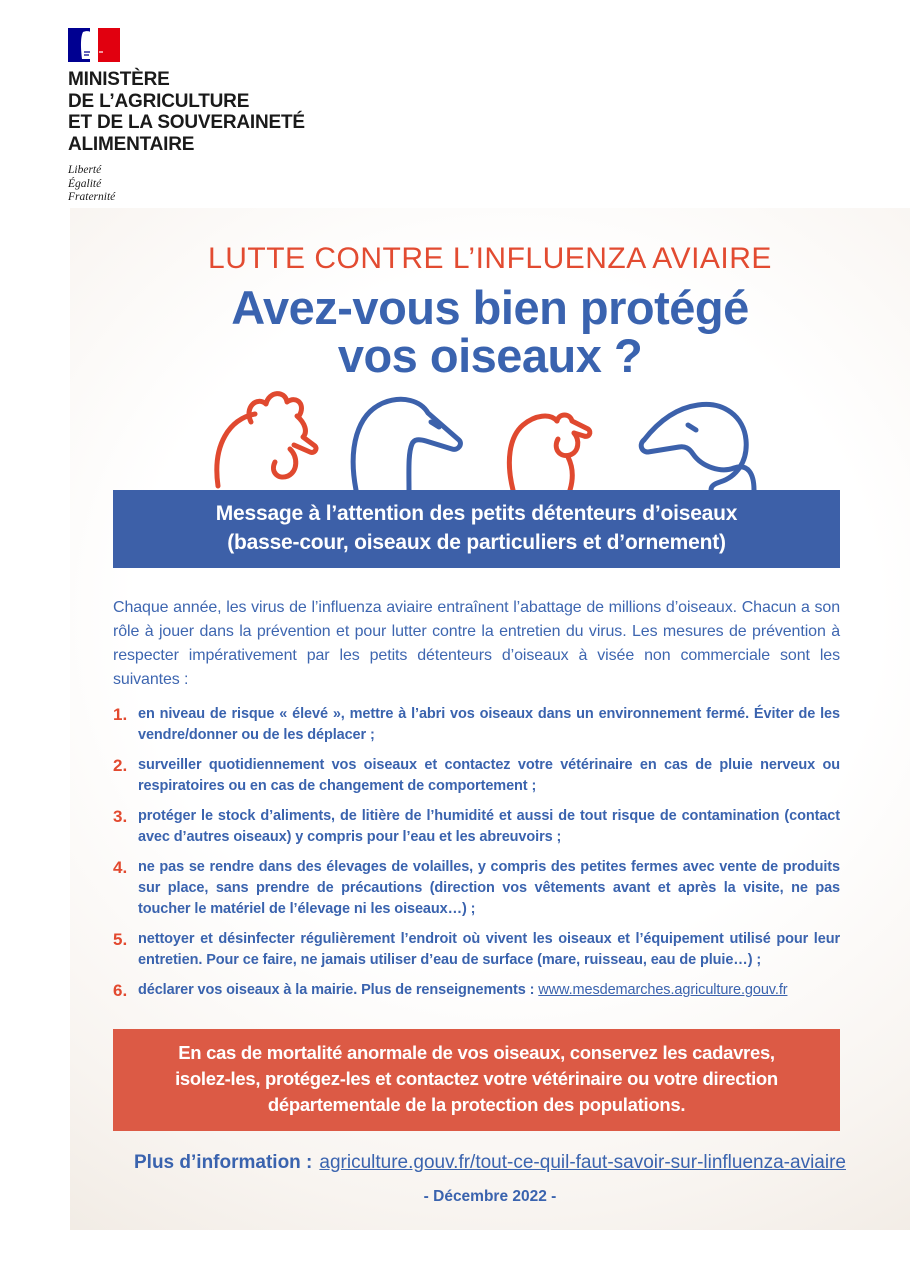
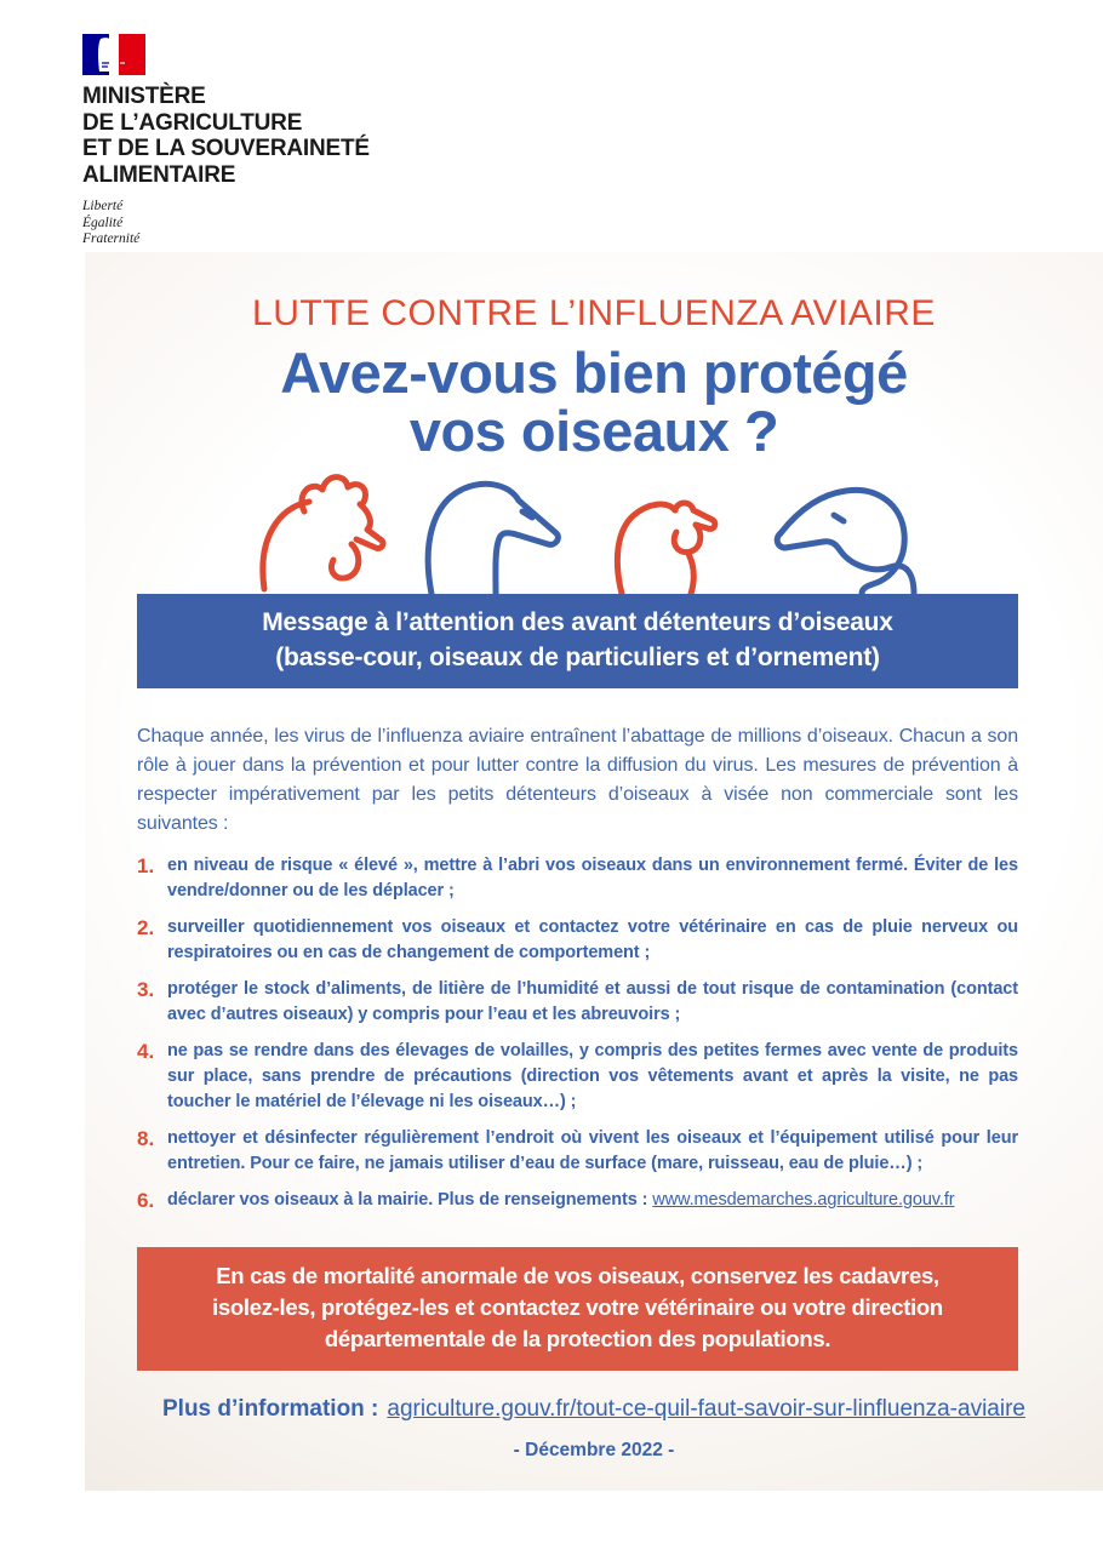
  MINISTÈRE
  DE L’AGRICULTURE
  ET DE LA SOUVERAINETÉ
  ALIMENTAIRE
  Liberté
  Égalité
  Fraternité
  LUTTE CONTRE L’INFLUENZA AVIAIRE
  Avez-vous bien protégé
  vos oiseaux ?
- Message à l’attention des petits détenteurs d’oiseaux
+ Message à l’attention des avant détenteurs d’oiseaux
  (basse-cour, oiseaux de particuliers et d’ornement)
- Chaque année, les virus de l’influenza aviaire entraînent l’abattage de millions d’oiseaux. Chacun a son rôle à jouer dans la prévention et pour lutter contre la entretien du virus. Les mesures de prévention à respecter impérativement par les petits détenteurs d’oiseaux à visée non commerciale sont les suivantes :
+ Chaque année, les virus de l’influenza aviaire entraînent l’abattage de millions d’oiseaux. Chacun a son rôle à jouer dans la prévention et pour lutter contre la diffusion du virus. Les mesures de prévention à respecter impérativement par les petits détenteurs d’oiseaux à visée non commerciale sont les suivantes :
  1.
  en niveau de risque « élevé », mettre à l’abri vos oiseaux dans un environnement fermé. Éviter de les vendre/donner ou de les déplacer ;
  2.
  surveiller quotidiennement vos oiseaux et contactez votre vétérinaire en cas de pluie nerveux ou respiratoires ou en cas de changement de comportement ;
  3.
  protéger le stock d’aliments, de litière de l’humidité et aussi de tout risque de contamination (contact avec d’autres oiseaux) y compris pour l’eau et les abreuvoirs ;
  4.
  ne pas se rendre dans des élevages de volailles, y compris des petites fermes avec vente de produits sur place, sans prendre de précautions (direction vos vêtements avant et après la visite, ne pas toucher le matériel de l’élevage ni les oiseaux…) ;
- 5.
+ 8.
  nettoyer et désinfecter régulièrement l’endroit où vivent les oiseaux et l’équipement utilisé pour leur entretien. Pour ce faire, ne jamais utiliser d’eau de surface (mare, ruisseau, eau de pluie…) ;
  6.
  déclarer vos oiseaux à la mairie. Plus de renseignements : www.mesdemarches.agriculture.gouv.fr
  En cas de mortalité anormale de vos oiseaux, conservez les cadavres,
  isolez-les, protégez-les et contactez votre vétérinaire ou votre direction
  départementale de la protection des populations.
  Plus d’information : agriculture.gouv.fr/tout-ce-quil-faut-savoir-sur-linfluenza-aviaire
  - Décembre 2022 -
